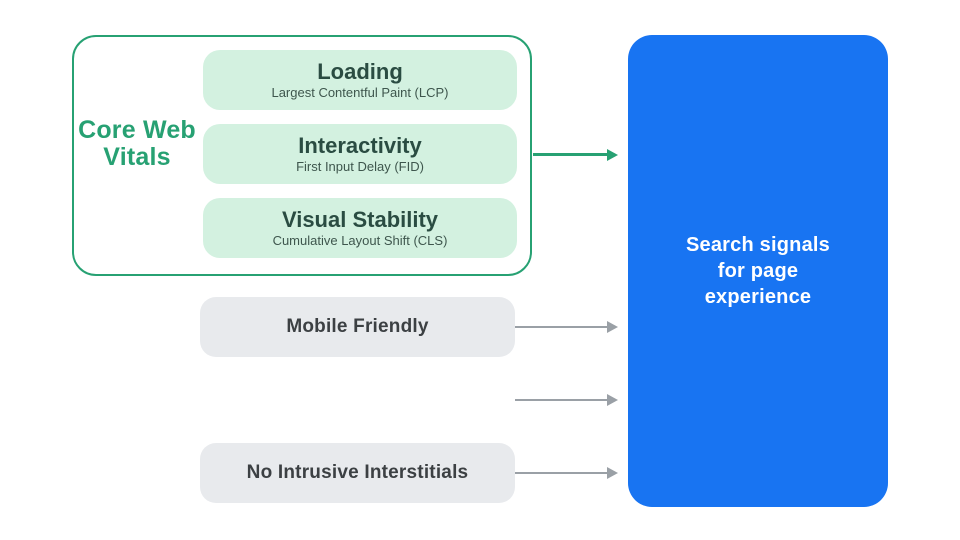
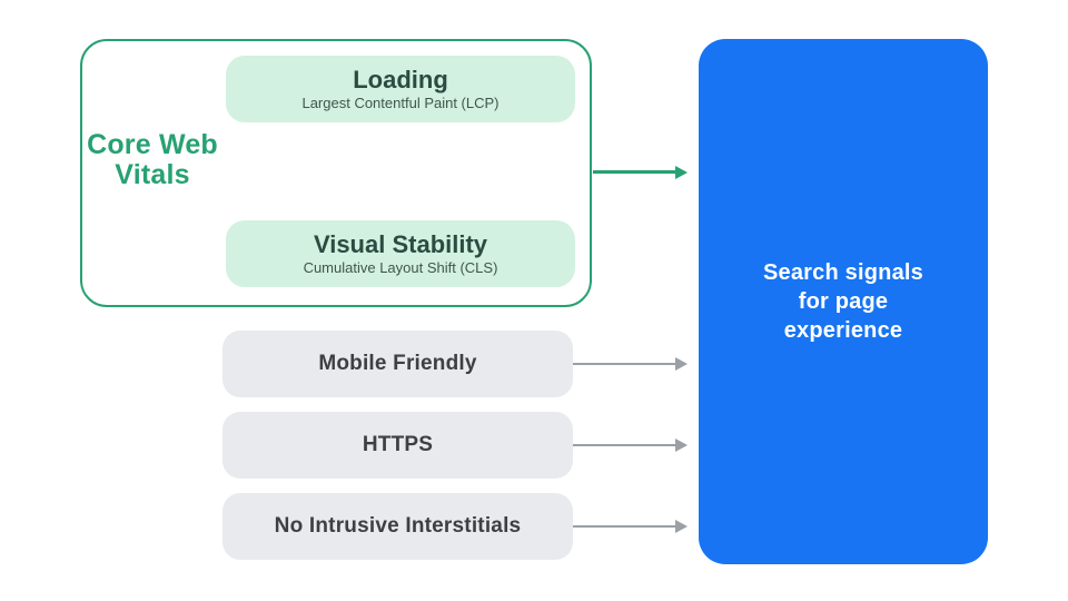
  Core Web Vitals
  Loading
  Largest Contentful Paint (LCP)
- Interactivity
- First Input Delay (FID)
  Visual Stability
  Cumulative Layout Shift (CLS)
  Mobile Friendly
+ HTTPS
  No Intrusive Interstitials
  Search signals
  for page
  experience
